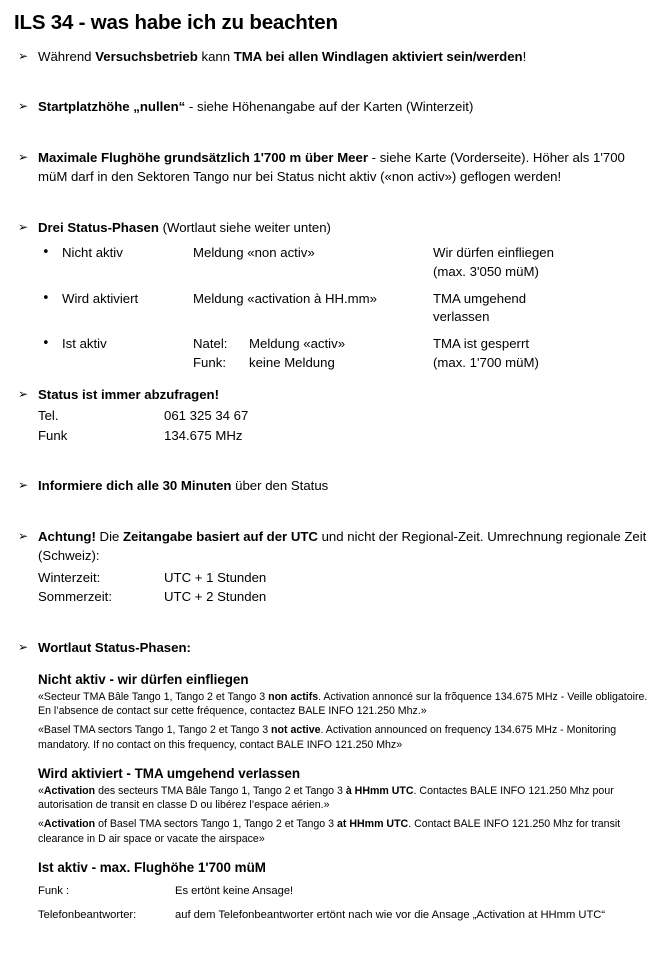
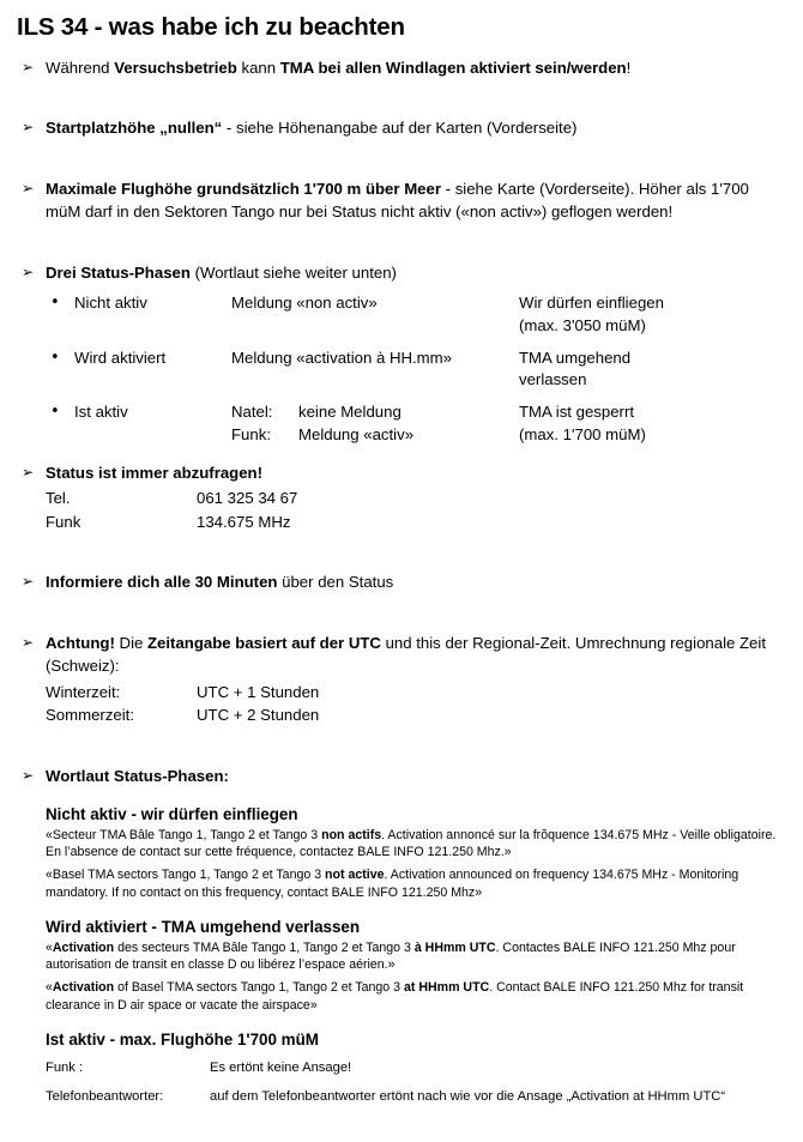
  ILS 34 - was habe ich zu beachten
  ➢
  Während Versuchsbetrieb kann TMA bei allen Windlagen aktiviert sein/werden!
  ➢
- Startplatzhöhe „nullen“ - siehe Höhenangabe auf der Karten (Winterzeit)
+ Startplatzhöhe „nullen“ - siehe Höhenangabe auf der Karten (Vorderseite)
  ➢
  Maximale Flughöhe grundsätzlich 1'700 m über Meer - siehe Karte (Vorderseite). Höher als 1'700 müM darf in den Sektoren Tango nur bei Status nicht aktiv («non activ») geflogen werden!
  ➢
  Drei Status-Phasen (Wortlaut siehe weiter unten)
  •
  Nicht aktiv
  Meldung «non activ»
  Wir dürfen einfliegen
  (max. 3'050 müM)
  •
  Wird aktiviert
  Meldung «activation à HH.mm»
  TMA umgehend
  verlassen
  •
  Ist aktiv
  Natel:
- Meldung «activ»
+ keine Meldung
  Funk:
- keine Meldung
+ Meldung «activ»
  TMA ist gesperrt
  (max. 1'700 müM)
  ➢
  Status ist immer abzufragen!
  Tel.
  061 325 34 67
  Funk
  134.675 MHz
  ➢
  Informiere dich alle 30 Minuten über den Status
  ➢
- Achtung! Die Zeitangabe basiert auf der UTC und nicht der Regional-Zeit. Umrechnung regionale Zeit (Schweiz):
+ Achtung! Die Zeitangabe basiert auf der UTC und this der Regional-Zeit. Umrechnung regionale Zeit (Schweiz):
  Winterzeit:
  UTC + 1 Stunden
  Sommerzeit:
  UTC + 2 Stunden
  ➢
  Wortlaut Status-Phasen:
  Nicht aktiv - wir dürfen einfliegen
  «Secteur TMA Bâle Tango 1, Tango 2 et Tango 3 non actifs. Activation annoncé sur la frõquence 134.675 MHz - Veille obligatoire. En l’absence de contact sur cette fréquence, contactez BALE INFO 121.250 Mhz.»
  «Basel TMA sectors Tango 1, Tango 2 et Tango 3 not active. Activation announced on frequency 134.675 MHz - Monitoring mandatory. If no contact on this frequency, contact BALE INFO 121.250 Mhz»
  Wird aktiviert - TMA umgehend verlassen
  «Activation des secteurs TMA Bâle Tango 1, Tango 2 et Tango 3 à HHmm UTC. Contactes BALE INFO 121.250 Mhz pour autorisation de transit en classe D ou libérez l’espace aérien.»
  «Activation of Basel TMA sectors Tango 1, Tango 2 et Tango 3 at HHmm UTC. Contact BALE INFO 121.250 Mhz for transit clearance in D air space or vacate the airspace»
  Ist aktiv - max. Flughöhe 1'700 müM
  Funk :
  Es ertönt keine Ansage!
  Telefonbeantworter:
  auf dem Telefonbeantworter ertönt nach wie vor die Ansage „Activation at HHmm UTC“
